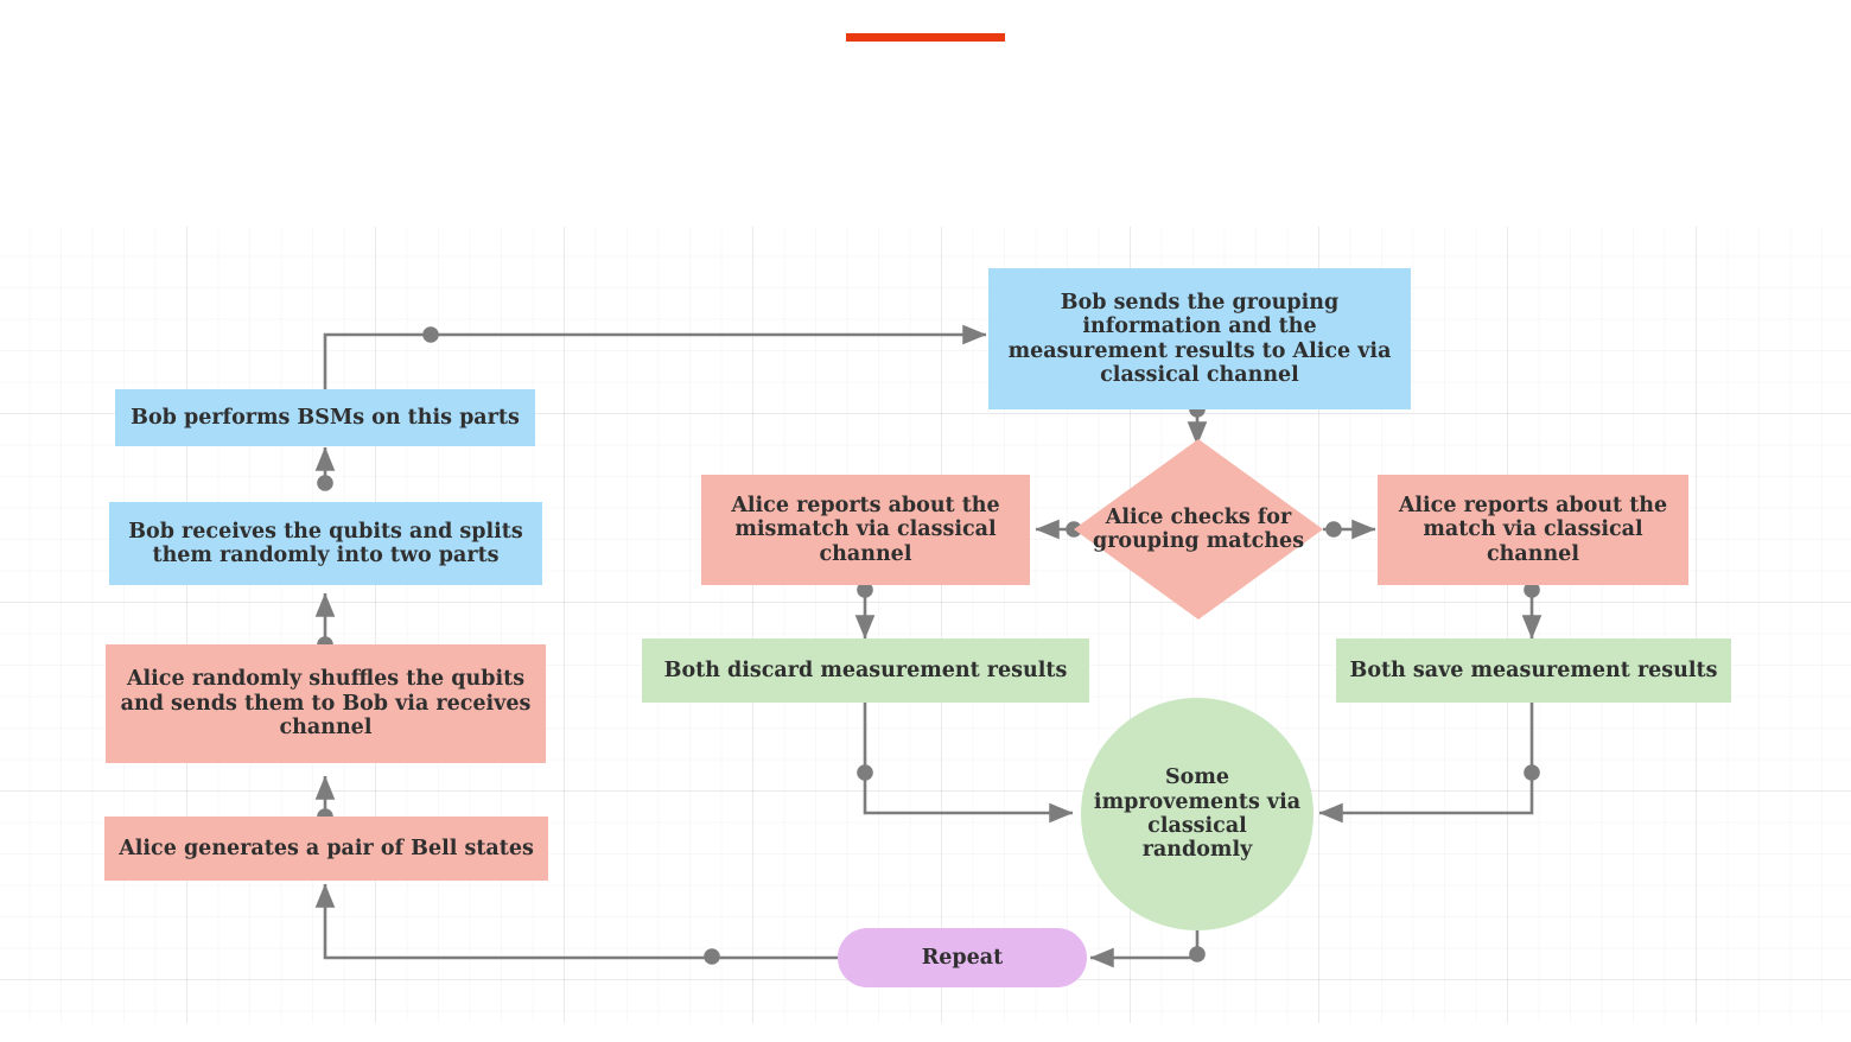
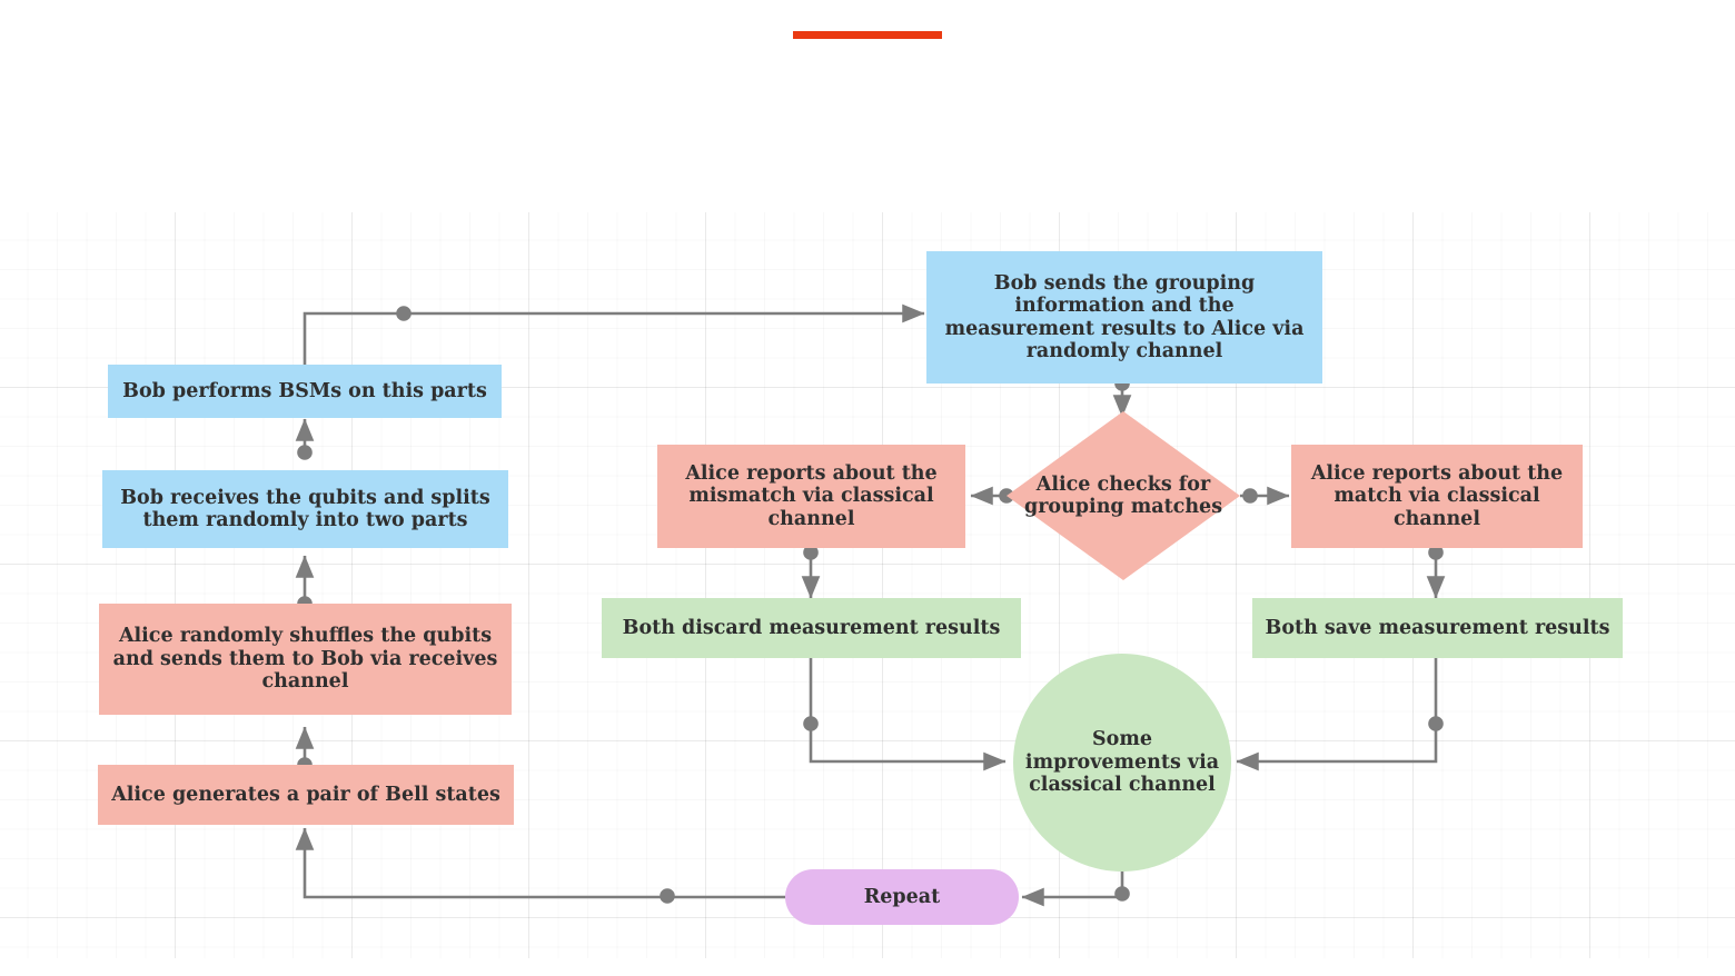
- Bob sends the grouping information and the measurement results to Alice via classical channel
+ Bob sends the grouping information and the measurement results to Alice via randomly channel
  Bob performs BSMs on this parts
  Bob receives the qubits and splits them randomly into two parts
  Alice randomly shuffles the qubits and sends them to Bob via receives channel
  Alice generates a pair of Bell states
  Alice checks for grouping matches
  Alice reports about the mismatch via classical channel
  Alice reports about the match via classical channel
  Both discard measurement results
  Both save measurement results
- Some improvements via classical randomly
+ Some improvements via classical channel
  Repeat
